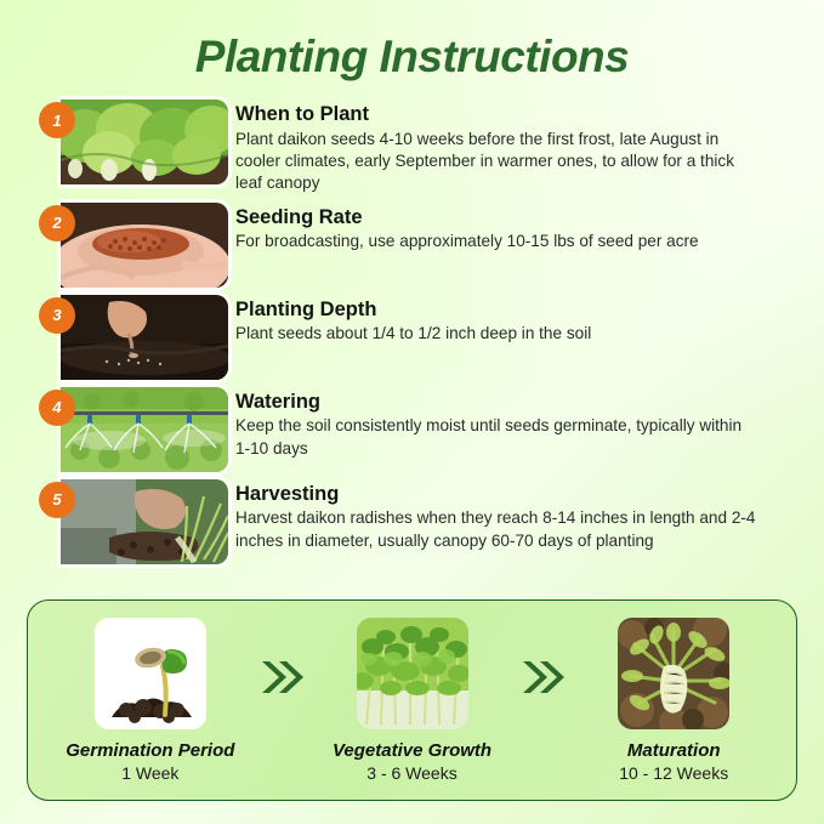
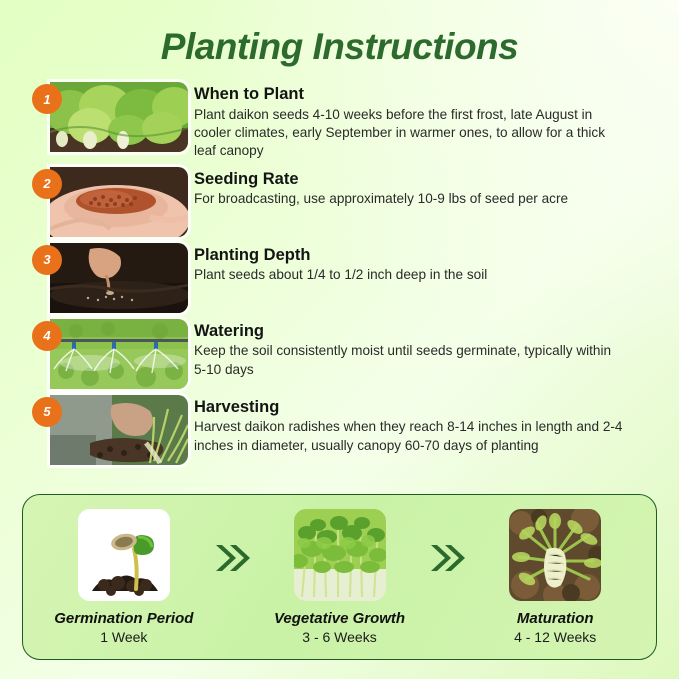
  Planting Instructions
  1
  When to Plant
  Plant daikon seeds 4-10 weeks before the first frost, late August in cooler climates, early September in warmer ones, to allow for a thick leaf canopy
  2
  Seeding Rate
- For broadcasting, use approximately 10-15 lbs of seed per acre
+ For broadcasting, use approximately 10-9 lbs of seed per acre
  3
  Planting Depth
  Plant seeds about 1/4 to 1/2 inch deep in the soil
  4
  Watering
- Keep the soil consistently moist until seeds germinate, typically within 1-10 days
+ Keep the soil consistently moist until seeds germinate, typically within 5-10 days
  5
  Harvesting
  Harvest daikon radishes when they reach 8-14 inches in length and 2-4 inches in diameter, usually canopy 60-70 days of planting
  Germination Period
  1 Week
  Vegetative Growth
  3 - 6 Weeks
  Maturation
- 10 - 12 Weeks
+ 4 - 12 Weeks
